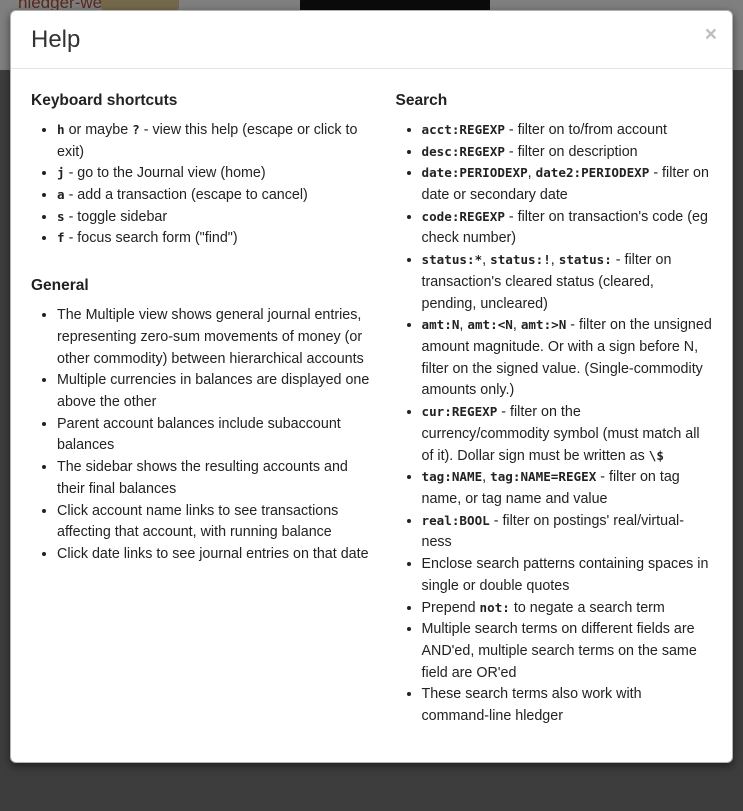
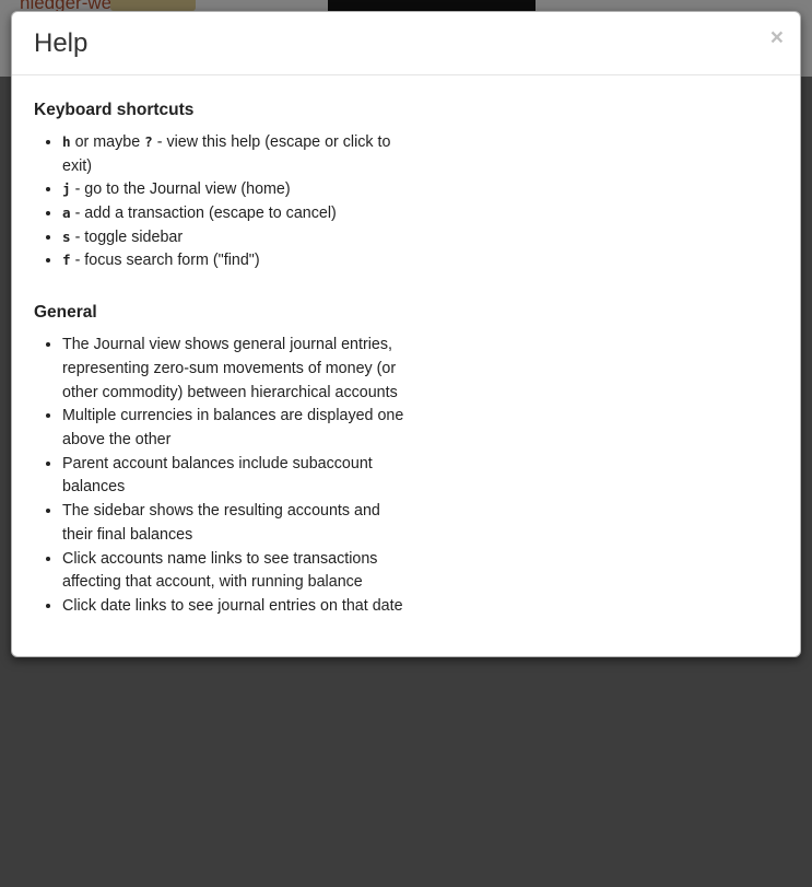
  hledger-we
  ×
  Help
  Keyboard shortcuts
  h or maybe ? - view this help (escape or click to exit)
  j - go to the Journal view (home)
  a - add a transaction (escape to cancel)
  s - toggle sidebar
  f - focus search form ("find")
  General
- The Multiple view shows general journal entries, representing zero-sum movements of money (or other commodity) between hierarchical accounts
+ The Journal view shows general journal entries, representing zero-sum movements of money (or other commodity) between hierarchical accounts
  Multiple currencies in balances are displayed one above the other
  Parent account balances include subaccount balances
  The sidebar shows the resulting accounts and their final balances
- Click account name links to see transactions affecting that account, with running balance
+ Click accounts name links to see transactions affecting that account, with running balance
  Click date links to see journal entries on that date
- Search
- acct:REGEXP - filter on to/from account
- desc:REGEXP - filter on description
- date:PERIODEXP, date2:PERIODEXP - filter on date or secondary date
- code:REGEXP - filter on transaction's code (eg check number)
- status:*, status:!, status: - filter on transaction's cleared status (cleared, pending, uncleared)
- amt:N, amt:<N, amt:>N - filter on the unsigned amount magnitude. Or with a sign before N, filter on the signed value. (Single-commodity amounts only.)
- cur:REGEXP - filter on the currency/commodity symbol (must match all of it). Dollar sign must be written as \$
- tag:NAME, tag:NAME=REGEX - filter on tag name, or tag name and value
- real:BOOL - filter on postings' real/virtual-ness
- Enclose search patterns containing spaces in single or double quotes
- Prepend not: to negate a search term
- Multiple search terms on different fields are AND'ed, multiple search terms on the same field are OR'ed
- These search terms also work with command-line hledger
